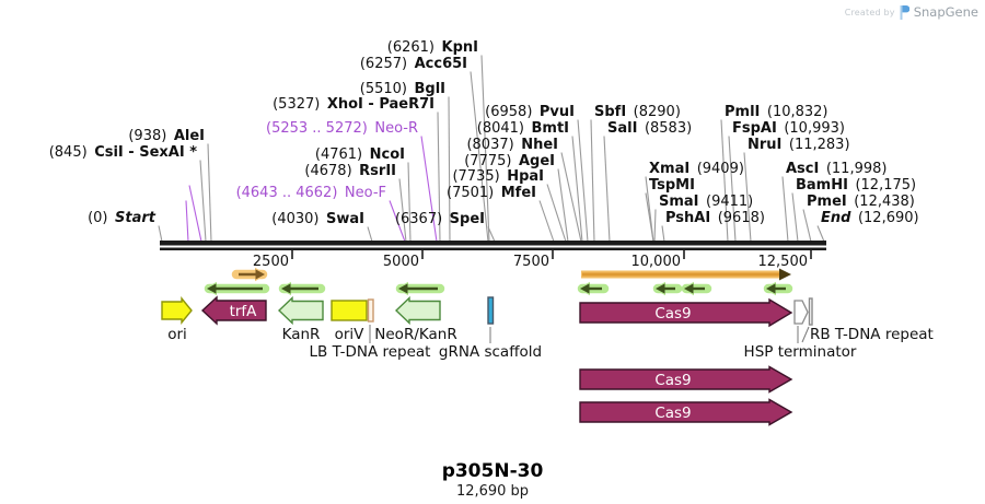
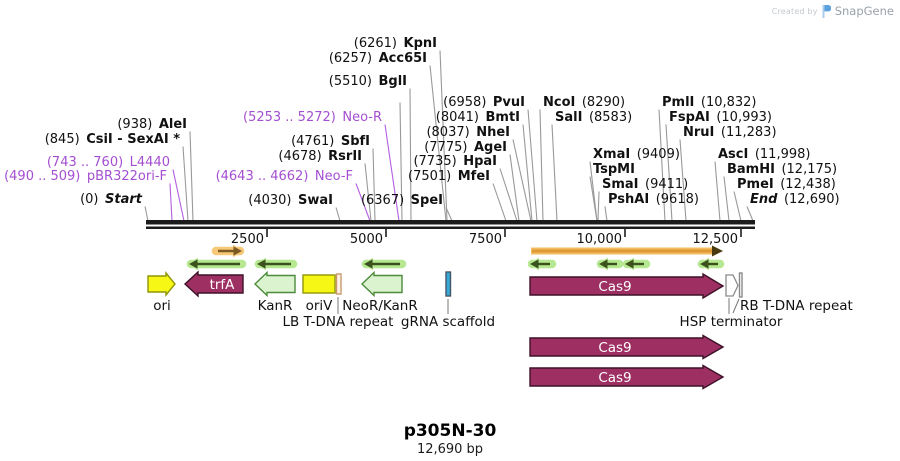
  Created by
  SnapGene
  (6261) KpnI
  (6257) Acc65I
  (5510) BglI
- (5327) XhoI - PaeR7I
  (5253 .. 5272) Neo-R
- (4761) NcoI
+ (4761) SbfI
  (4678) RsrII
  (4643 .. 4662) Neo-F
  (4030) SwaI
  (6367) SpeI
  (938) AleI
  (845) CsiI - SexAI *
+ (743 .. 760) L4440
+ (490 .. 509) pBR322ori-F
  (0) Start
  (6958) PvuI
  (8041) BmtI
  (8037) NheI
  (7775) AgeI
  (7735) HpaI
  (7501) MfeI
- SbfI (8290)
+ NcoI (8290)
  SalI (8583)
  PmlI (10,832)
  FspAI (10,993)
  NruI (11,283)
  XmaI (9409)
  TspMI
  SmaI (9411)
  PshAI (9618)
  AscI (11,998)
  BamHI (12,175)
  PmeI (12,438)
  End (12,690)
  2500
  5000
  7500
  10,000
  12,500
  ori
  trfA
  KanR
  oriV
  LB T-DNA repeat
  NeoR/KanR
  gRNA scaffold
  Cas9
  HSP terminator
  RB T-DNA repeat
  Cas9
  Cas9
  p305N-30
  12,690 bp
